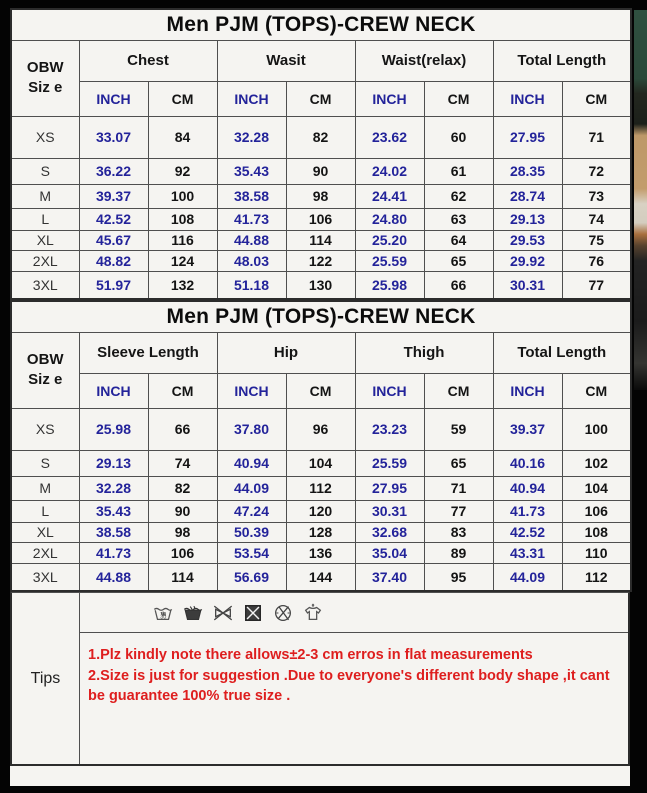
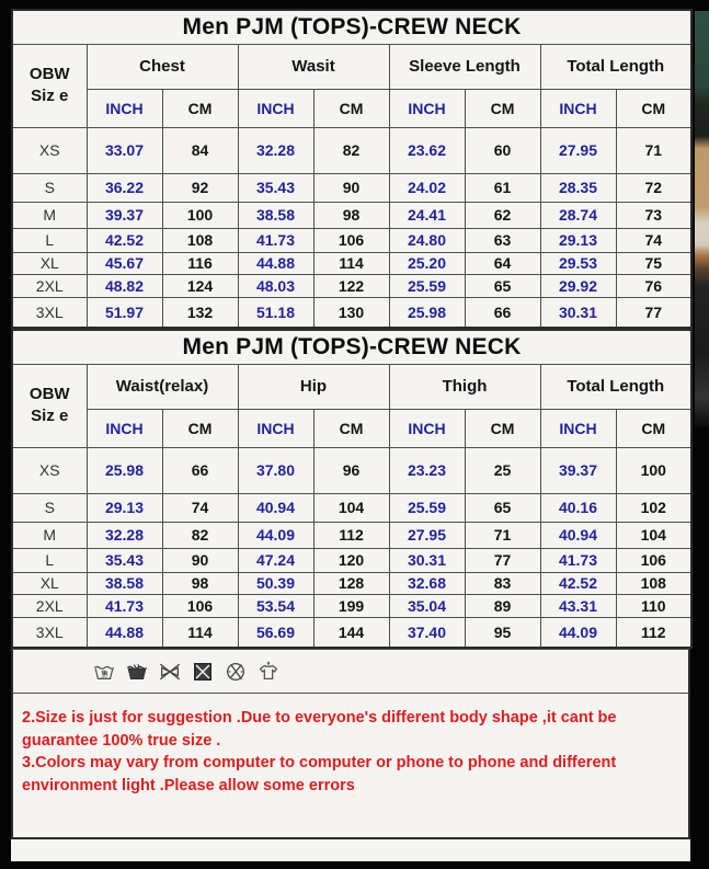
  Men PJM (TOPS)-CREW NECK
- OBW Siz e	Chest	Wasit	Waist(relax)	Total Length
+ OBW Siz e	Chest	Wasit	Sleeve Length	Total Length
  INCH	CM	INCH	CM	INCH	CM	INCH	CM
  XS	33.07	84	32.28	82	23.62	60	27.95	71
  S	36.22	92	35.43	90	24.02	61	28.35	72
  M	39.37	100	38.58	98	24.41	62	28.74	73
  L	42.52	108	41.73	106	24.80	63	29.13	74
  XL	45.67	116	44.88	114	25.20	64	29.53	75
  2XL	48.82	124	48.03	122	25.59	65	29.92	76
  3XL	51.97	132	51.18	130	25.98	66	30.31	77
  Men PJM (TOPS)-CREW NECK
- OBW Siz e	Sleeve Length	Hip	Thigh	Total Length
+ OBW Siz e	Waist(relax)	Hip	Thigh	Total Length
  INCH	CM	INCH	CM	INCH	CM	INCH	CM
- XS	25.98	66	37.80	96	23.23	59	39.37	100
+ XS	25.98	66	37.80	96	23.23	25	39.37	100
  S	29.13	74	40.94	104	25.59	65	40.16	102
  M	32.28	82	44.09	112	27.95	71	40.94	104
  L	35.43	90	47.24	120	30.31	77	41.73	106
  XL	38.58	98	50.39	128	32.68	83	42.52	108
- 2XL	41.73	106	53.54	136	35.04	89	43.31	110
+ 2XL	41.73	106	53.54	199	35.04	89	43.31	110
  3XL	44.88	114	56.69	144	37.40	95	44.09	112
- Tips
- 1.Plz kindly note there allows±2-3 cm erros in flat measurements
  2.Size is just for suggestion .Due to everyone's different body shape ,it cant be guarantee 100% true size .
+ 3.Colors may vary from computer to computer or phone to phone and different environment light .Please allow some errors
